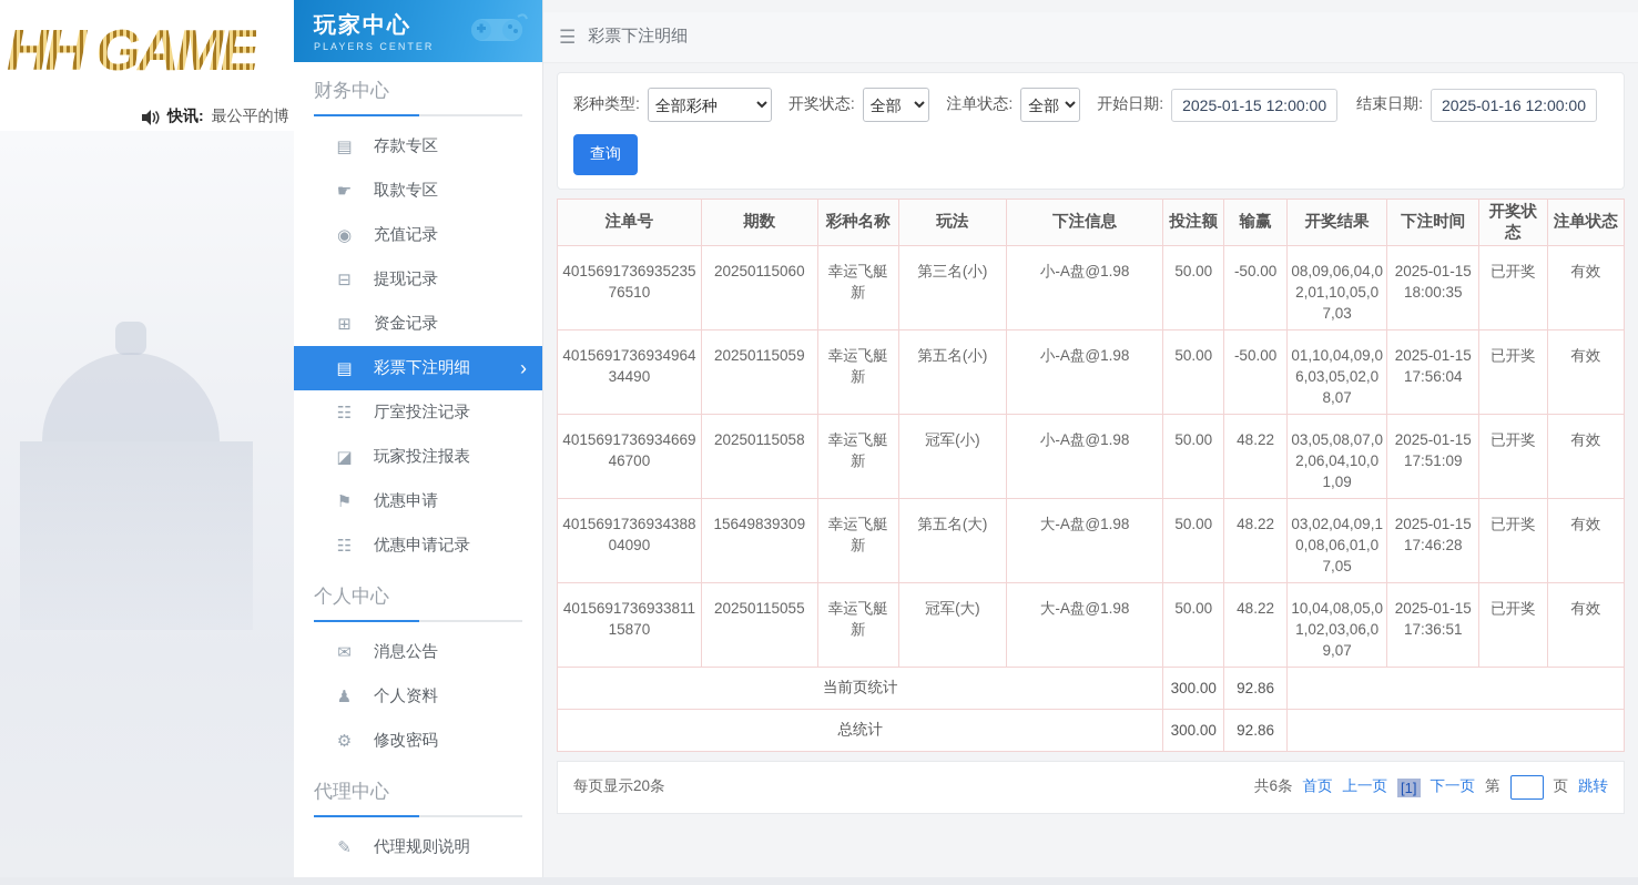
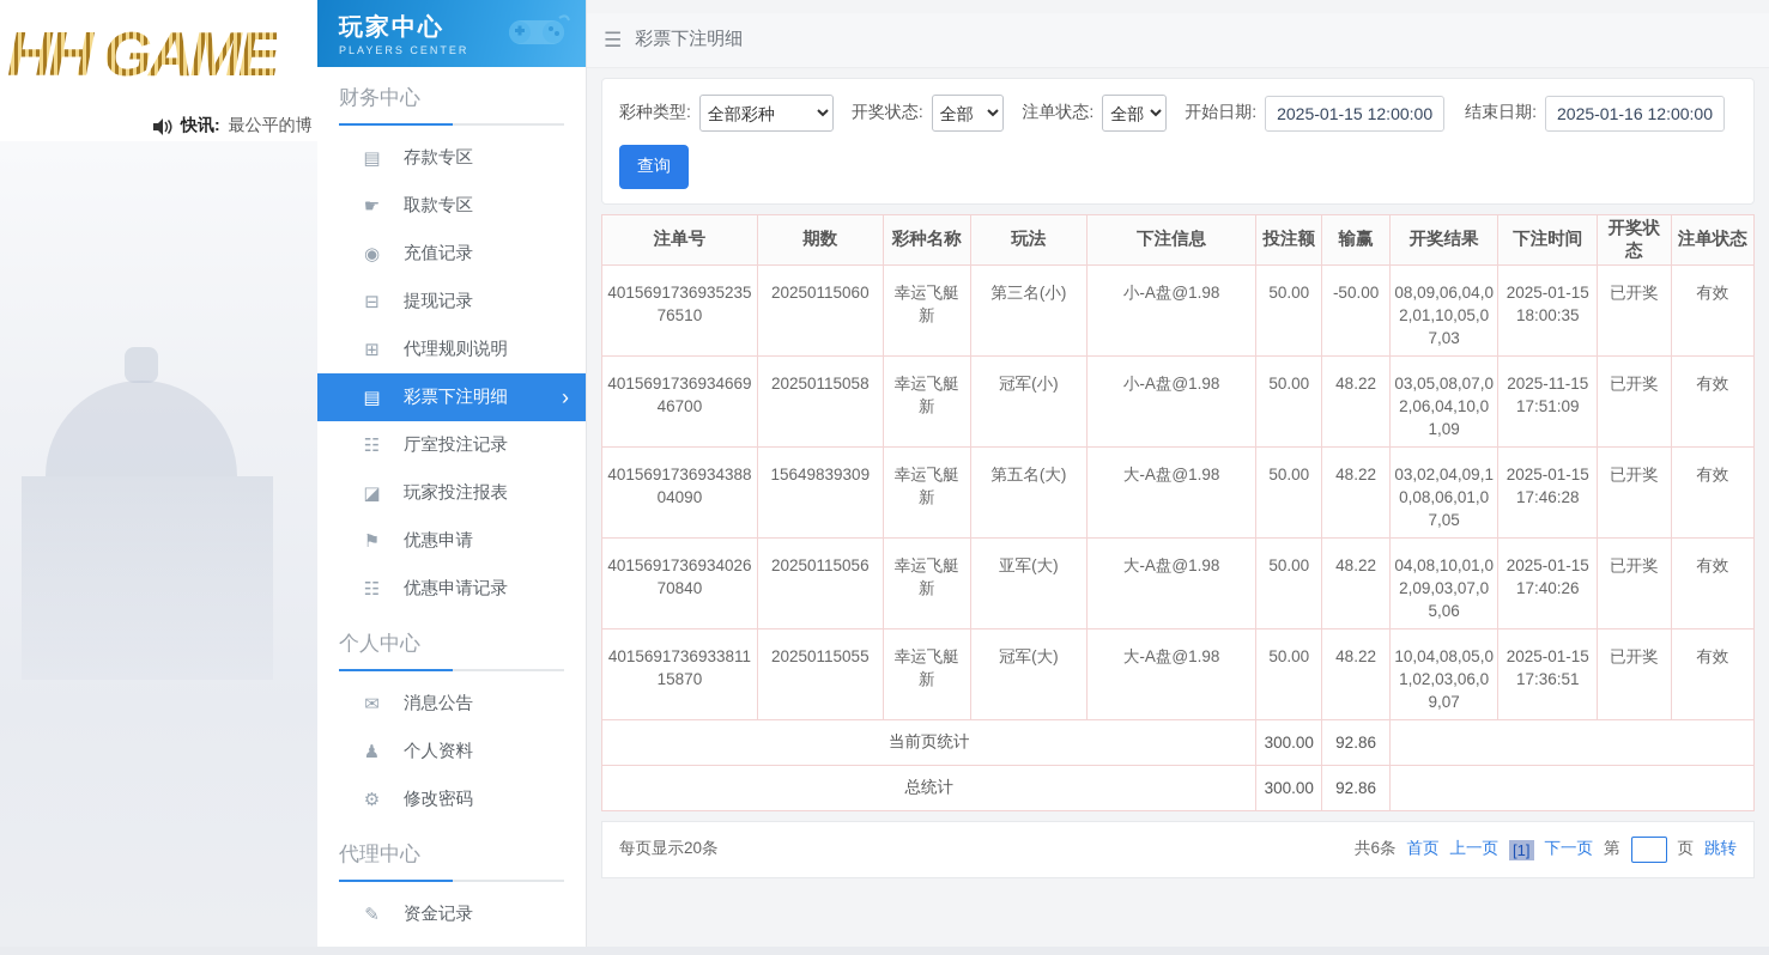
  HH GAME
  快讯:
  最公平的博
  玩家中心
  PLAYERS CENTER
  财务中心
  ▤
  存款专区
  ☛
  取款专区
  ◉
  充值记录
  ⊟
  提现记录
  ⊞
- 资金记录
+ 代理规则说明
  ▤
  彩票下注明细
  ›
  ☷
  厅室投注记录
  ◪
  玩家投注报表
  ⚑
  优惠申请
  ☷
  优惠申请记录
  个人中心
  ✉
  消息公告
  ♟
  个人资料
  ⚙
  修改密码
  代理中心
  ✎
- 代理规则说明
+ 资金记录
  ☰
  彩票下注明细
  彩种类型:
  全部彩种
  开奖状态:
  全部
  注单状态:
  全部
  开始日期:
  2025-01-15 12:00:00
  结束日期:
  2025-01-16 12:00:00
  查询
  注单号	期数	彩种名称	玩法	下注信息	投注额	输赢	开奖结果	下注时间	开奖状态	注单状态
  401569173693523576510	20250115060	幸运飞艇新	第三名(小)	小-A盘@1.98	50.00	-50.00	08,09,06,04,02,01,10,05,07,03	2025-01-15 18:00:35	已开奖	有效
- 401569173693496434490	20250115059	幸运飞艇新	第五名(小)	小-A盘@1.98	50.00	-50.00	01,10,04,09,06,03,05,02,08,07	2025-01-15 17:56:04	已开奖	有效
- 401569173693466946700	20250115058	幸运飞艇新	冠军(小)	小-A盘@1.98	50.00	48.22	03,05,08,07,02,06,04,10,01,09	2025-01-15 17:51:09	已开奖	有效
+ 401569173693466946700	20250115058	幸运飞艇新	冠军(小)	小-A盘@1.98	50.00	48.22	03,05,08,07,02,06,04,10,01,09	2025-11-15 17:51:09	已开奖	有效
  401569173693438804090	15649839309	幸运飞艇新	第五名(大)	大-A盘@1.98	50.00	48.22	03,02,04,09,10,08,06,01,07,05	2025-01-15 17:46:28	已开奖	有效
+ 401569173693402670840	20250115056	幸运飞艇新	亚军(大)	大-A盘@1.98	50.00	48.22	04,08,10,01,02,09,03,07,05,06	2025-01-15 17:40:26	已开奖	有效
  401569173693381115870	20250115055	幸运飞艇新	冠军(大)	大-A盘@1.98	50.00	48.22	10,04,08,05,01,02,03,06,09,07	2025-01-15 17:36:51	已开奖	有效
  当前页统计	300.00	92.86
  总统计	300.00	92.86
  每页显示20条
  共6条
  首页
  上一页
  1
  下一页
  第
  页
  跳转
